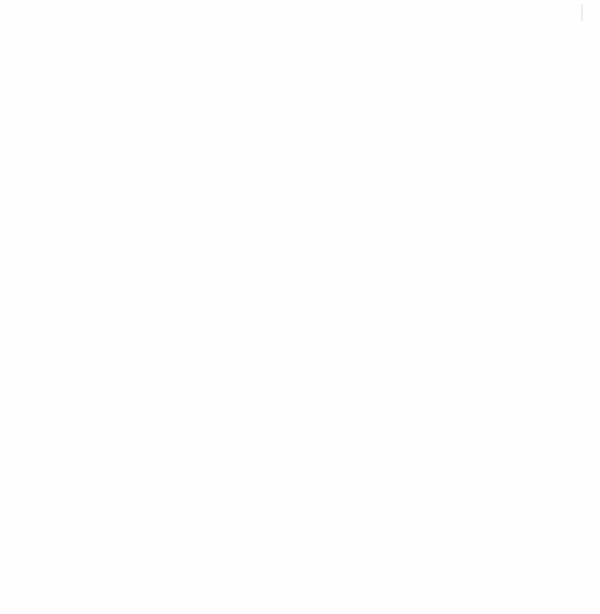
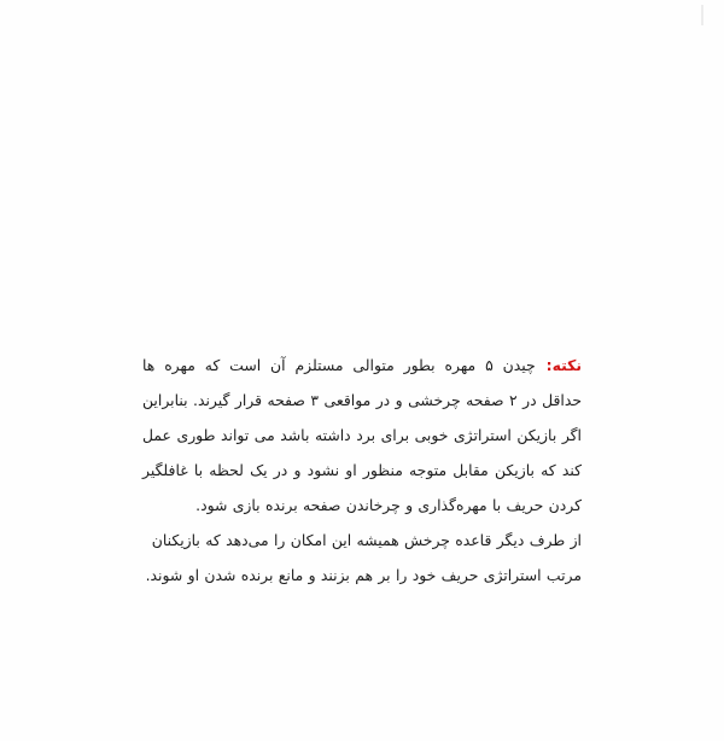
+ نکته:چیدن ۵ مهره بطور متوالی مستلزم آن است که مهره ها حداقل در ۲ صفحه چرخشی و در مواقعی ۳ صفحه قرار گیرند. بنابراین اگر بازیکن استراتژی خوبی برای برد داشته باشد می تواند طوری عمل کند که بازیکن مقابل متوجه منظور او نشود و در یک لحظه با غافلگیر کردن حریف با مهره‌گذاری و چرخاندن صفحه برنده بازی شود.
+ از طرف دیگر قاعده چرخش همیشه این امکان را می‌دهد که بازیکنان مرتب استراتژی حریف خود را بر هم بزنند و مانع برنده شدن او شوند.
